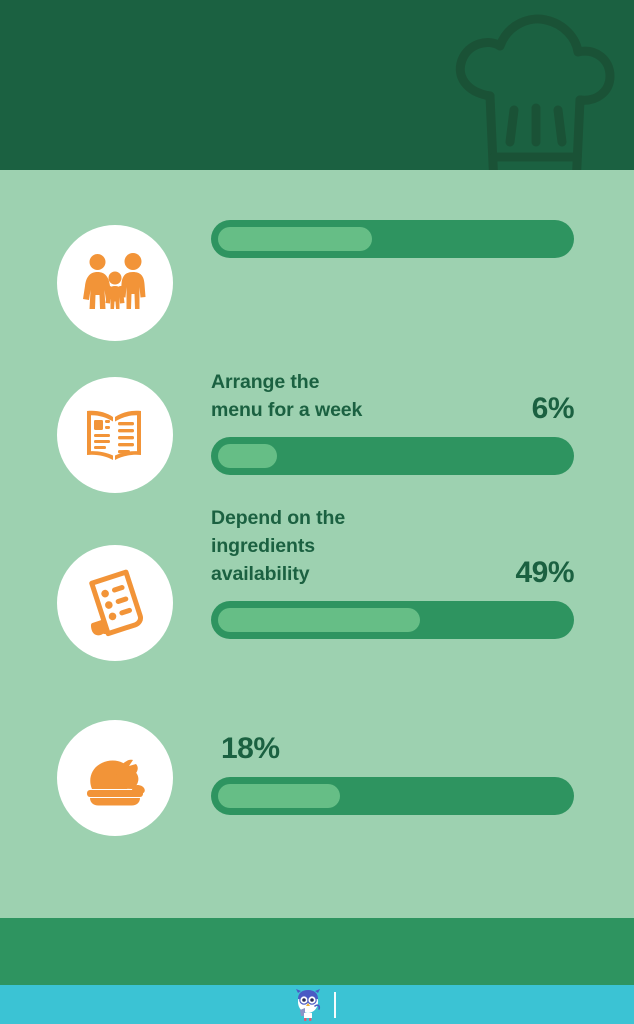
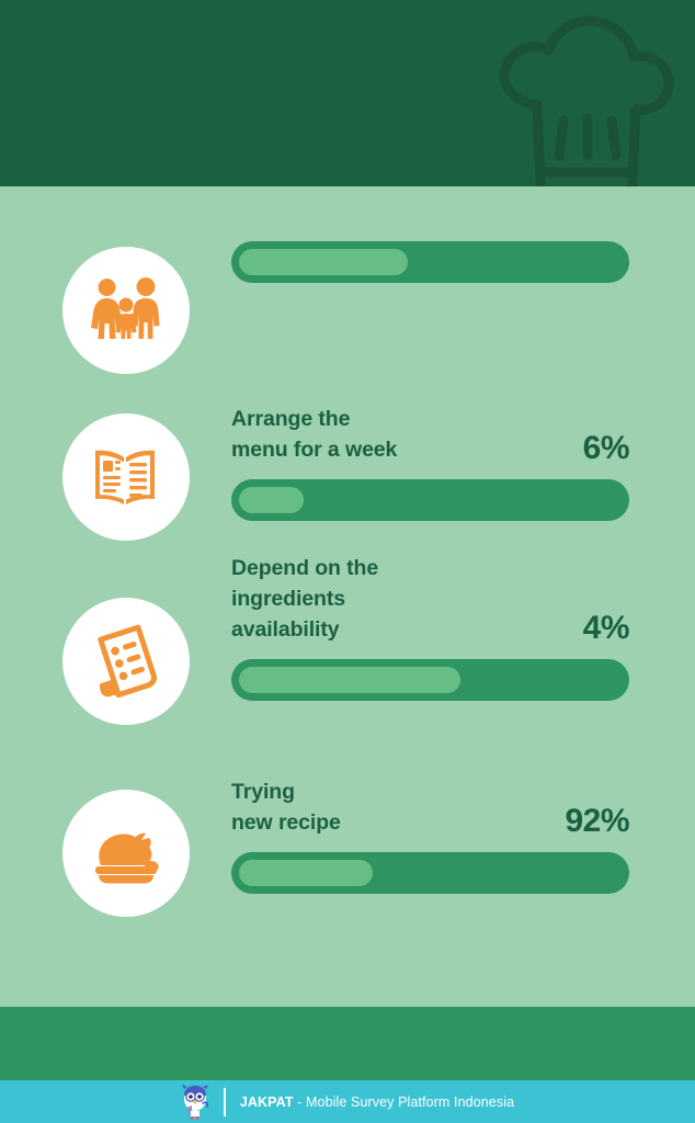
  Arrange the
  menu for a week
  6%
  Depend on the
  ingredients
  availability
- 49%
+ 4%
+ Trying
+ new recipe
- 18%
+ 92%
+ JAKPAT - Mobile Survey Platform Indonesia
